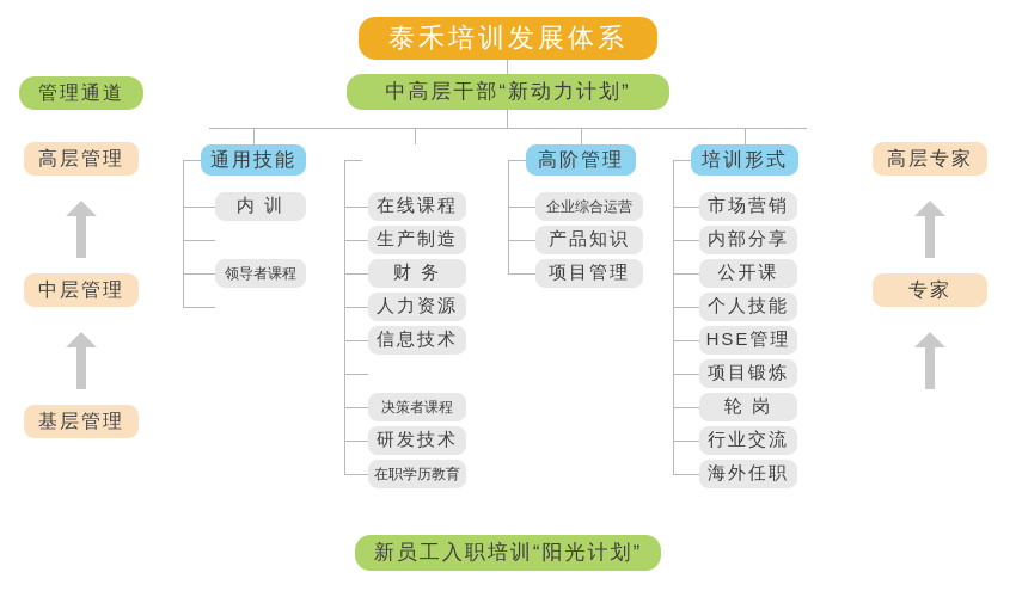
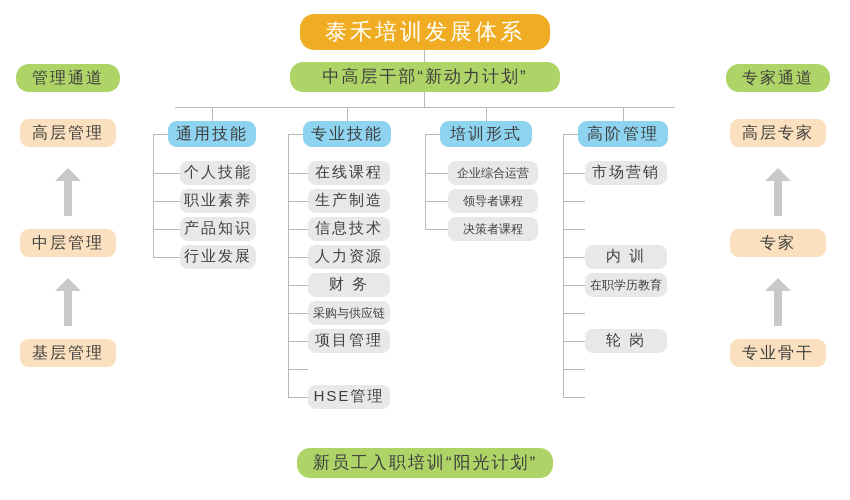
  泰禾培训发展体系
  中高层干部“新动力计划”
  管理通道
  高层管理
  中层管理
  基层管理
+ 专家通道
  高层专家
  专家
+ 专业骨干
  通用技能
- 内 训
+ 个人技能
+ 职业素养
- 领导者课程
+ 产品知识
+ 行业发展
+ 专业技能
  在线课程
  生产制造
- 财 务
+ 信息技术
  人力资源
- 信息技术
+ 财 务
+ 采购与供应链
- 决策者课程
+ 项目管理
- 研发技术
- 在职学历教育
+ HSE管理
- 高阶管理
+ 培训形式
  企业综合运营
- 产品知识
+ 领导者课程
- 项目管理
+ 决策者课程
- 培训形式
+ 高阶管理
  市场营销
- 内部分享
- 公开课
- 个人技能
+ 内 训
- HSE管理
+ 在职学历教育
- 项目锻炼
  轮 岗
- 行业交流
- 海外任职
  新员工入职培训“阳光计划”
